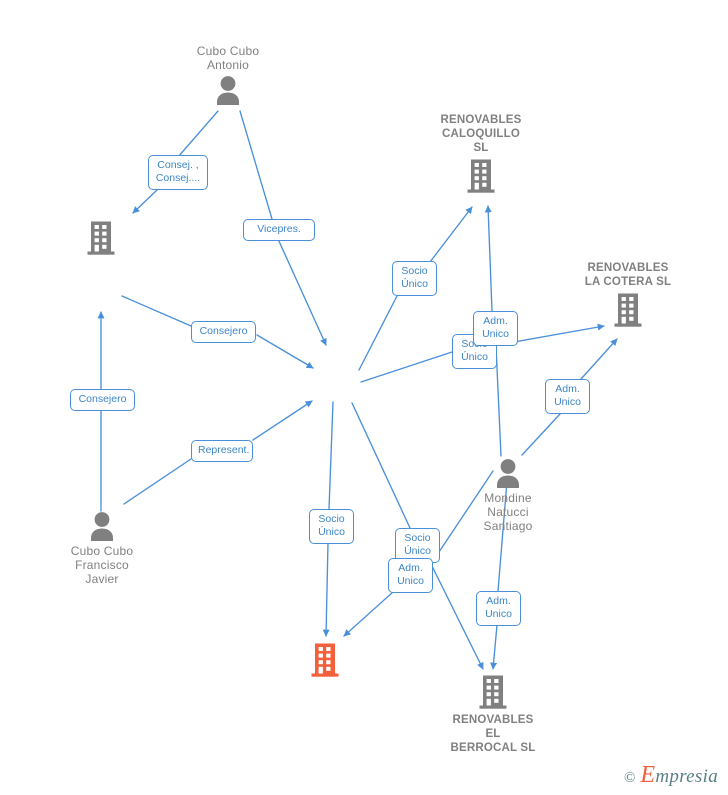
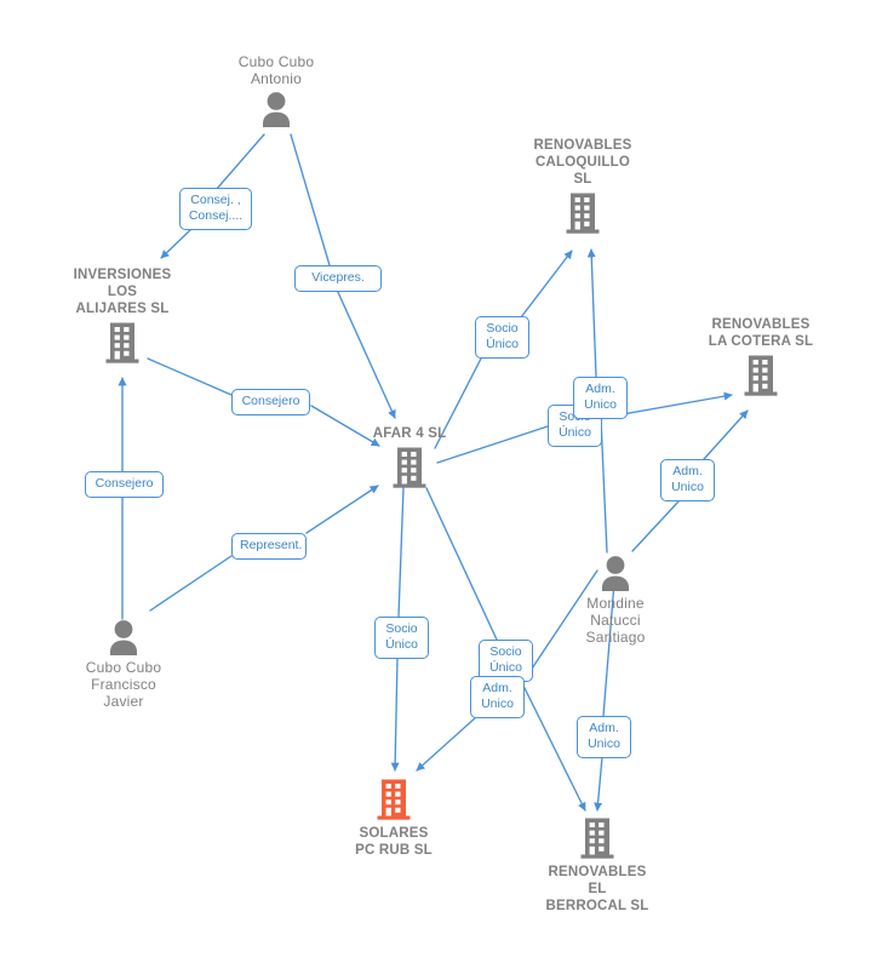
  Cubo Cubo
  Antonio
  RENOVABLES
  CALOQUILLO
  SL
+ INVERSIONES
+ LOS
+ ALIJARES SL
  RENOVABLES
  LA COTERA SL
+ AFAR 4 SL
  Mondine
  Natucci
  Santiago
  Cubo Cubo
  Francisco
  Javier
+ SOLARES
+ PC RUB SL
  RENOVABLES
  EL
  BERROCAL SL
  Consej. ,
  Consej....
  Vicepres.
  Consejero
  Socio
  Único
  Único
  Adm.
  Unico
  Adm.
  Unico
  Consejero
  Represent.
  Socio
  Único
  Socio
  Único
  Adm.
  Unico
  Adm.
  Unico
- ©
- Empresia
